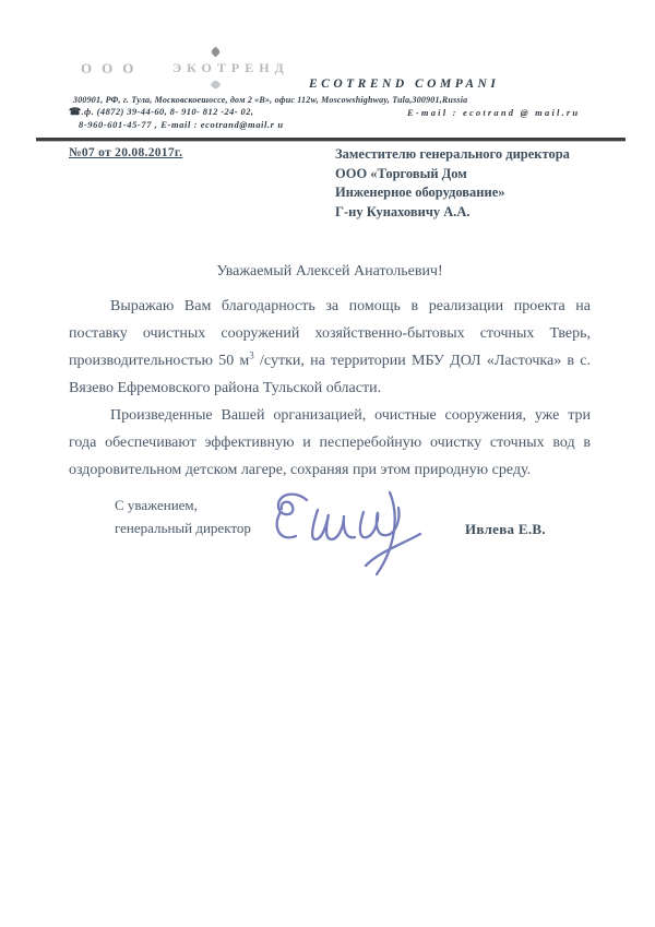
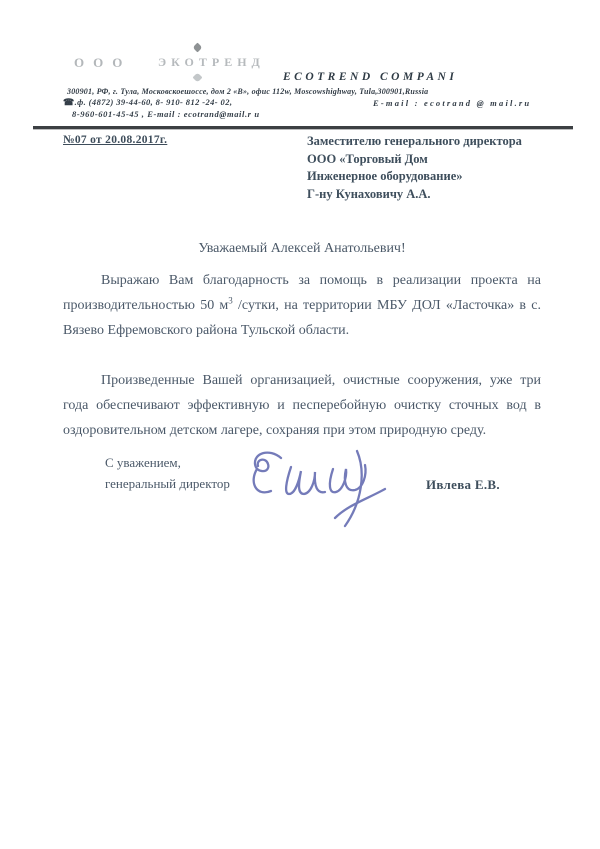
  ООО
  ЭКОТРЕНД
  ECOTREND COMPANI
  300901, РФ, г. Тула, Московскоешоссе, дом 2 «В», офис 112w, Moscowshighway, Tula,300901,Russia
  ☎.ф. (4872) 39-44-60, 8- 910- 812 -24- 02,
  E-mail : ecotrand @ mail.ru
- 8-960-601-45-77 , E-mail : ecotrand@mail.r u
+ 8-960-601-45-45 , E-mail : ecotrand@mail.r u
  №07 от 20.08.2017г.
  Заместителю генерального директора
  ООО «Торговый Дом
  Инженерное оборудование»
  Г-ну Кунаховичу А.А.
  Уважаемый Алексей Анатольевич!
  Выражаю Вам благодарность за помощь в реализации проекта на
- поставку очистных сооружений хозяйственно-бытовых сточных Тверь,
  производительностью 50 м3 /сутки, на территории МБУ ДОЛ «Ласточка» в с.
  Вязево Ефремовского района Тульской области.
  Произведенные Вашей организацией, очистные сооружения, уже три
  года обеспечивают эффективную и песперебойную очистку сточных вод в
  оздоровительном детском лагере, сохраняя при этом природную среду.
  С уважением,
  генеральный директор
  Ивлева Е.В.
